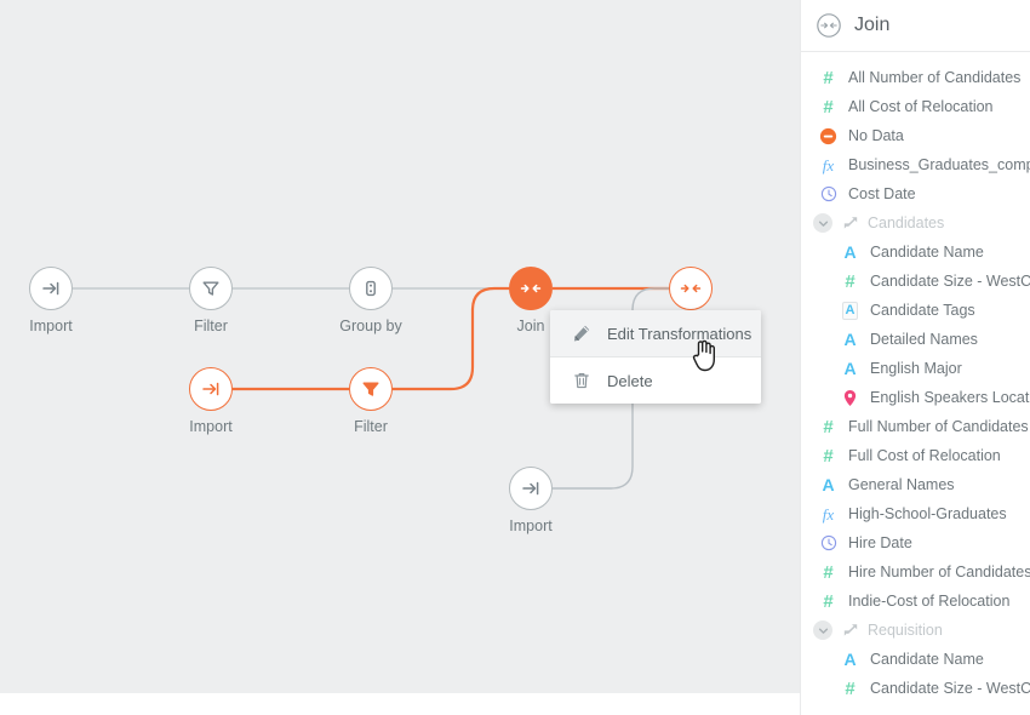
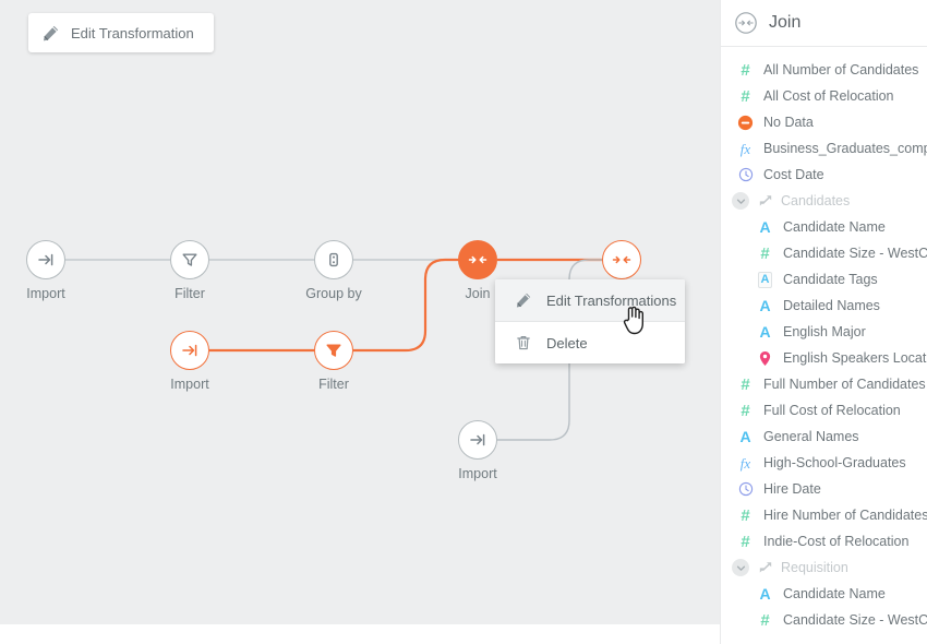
  Import
  Filter
  Group by
  Join
  Import
  Filter
  Import
+ Edit Transformation
  Edit Transformations
  Delete
  Join
  #
  All Number of Candidates
  #
  All Cost of Relocation
  No Data
  fx
  Business_Graduates_com
  Cost Date
  Candidates
  A
  Candidate Name
  #
  Candidate Size - WestC
  A
  Candidate Tags
  A
  Detailed Names
  A
  English Major
  English Speakers Locat
  #
  Full Number of Candidates
  #
  Full Cost of Relocation
  A
  General Names
  fx
  High-School-Graduates
  Hire Date
  #
  Hire Number of Candidates
  #
  Indie-Cost of Relocation
  Requisition
  A
  Candidate Name
  #
  Candidate Size - WestC
